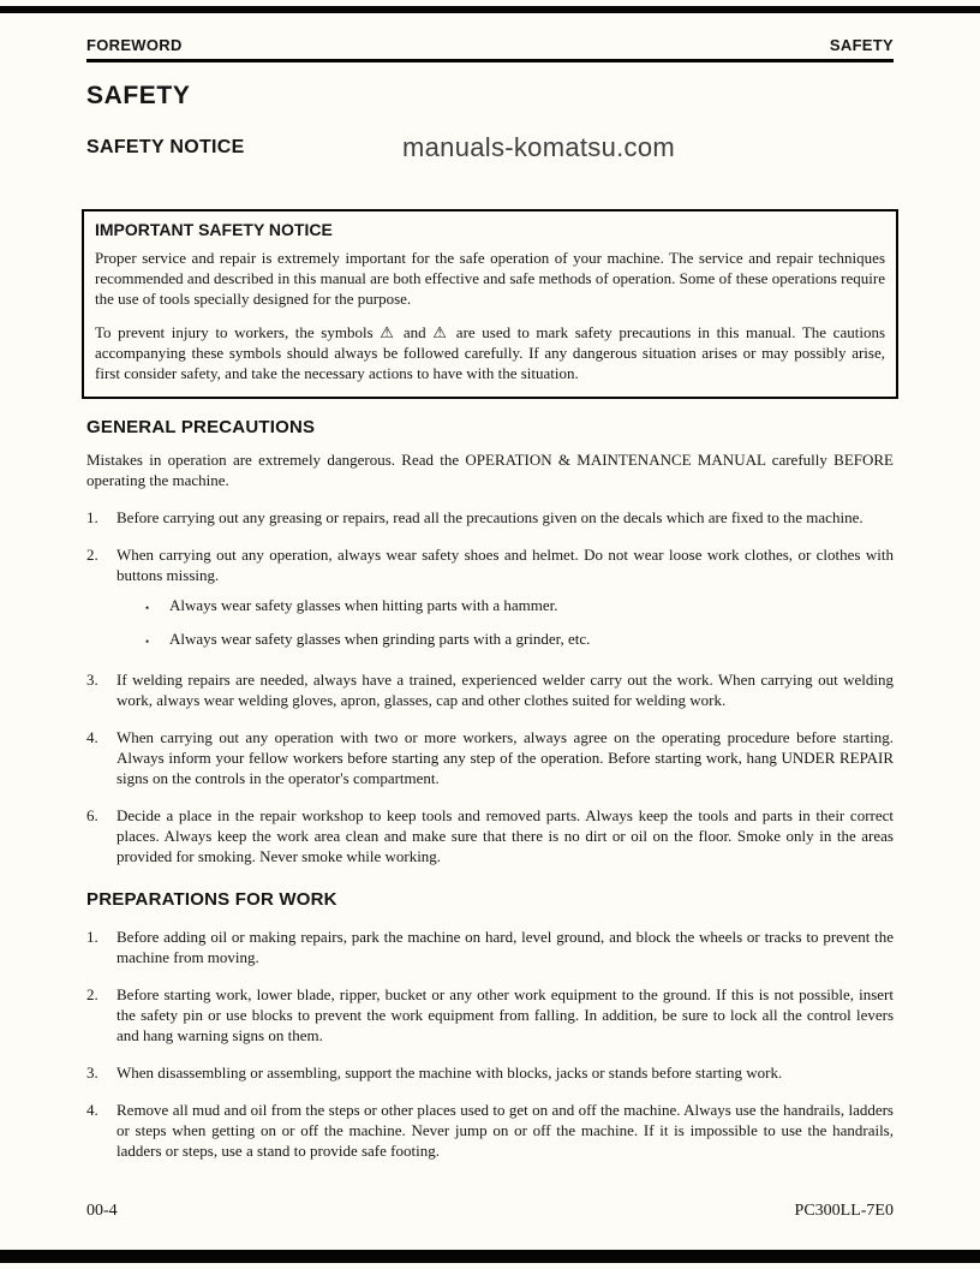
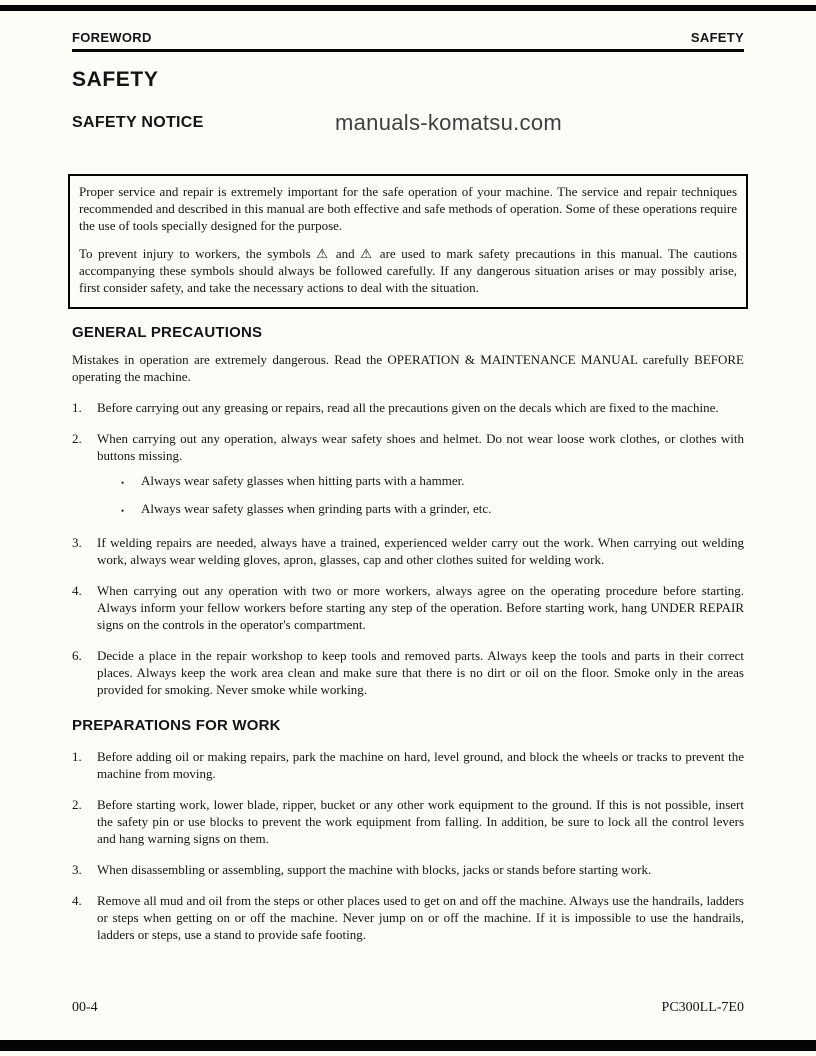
  FOREWORD
  SAFETY
  SAFETY
  SAFETY NOTICE
  manuals-komatsu.com
- IMPORTANT SAFETY NOTICE
  Proper service and repair is extremely important for the safe operation of your machine. The service and repair techniques recommended and described in this manual are both effective and safe methods of operation. Some of these operations require the use of tools specially designed for the purpose.
- To prevent injury to workers, the symbols ⚠ and ⚠ are used to mark safety precautions in this manual. The cautions accompanying these symbols should always be followed carefully. If any dangerous situation arises or may possibly arise, first consider safety, and take the necessary actions to have with the situation.
+ To prevent injury to workers, the symbols ⚠ and ⚠ are used to mark safety precautions in this manual. The cautions accompanying these symbols should always be followed carefully. If any dangerous situation arises or may possibly arise, first consider safety, and take the necessary actions to deal with the situation.
  GENERAL PRECAUTIONS
  Mistakes in operation are extremely dangerous. Read the OPERATION & MAINTENANCE MANUAL carefully BEFORE operating the machine.
  1.
  Before carrying out any greasing or repairs, read all the precautions given on the decals which are fixed to the machine.
  2.
  When carrying out any operation, always wear safety shoes and helmet. Do not wear loose work clothes, or clothes with buttons missing.
  •
  Always wear safety glasses when hitting parts with a hammer.
  •
  Always wear safety glasses when grinding parts with a grinder, etc.
  3.
  If welding repairs are needed, always have a trained, experienced welder carry out the work. When carrying out welding work, always wear welding gloves, apron, glasses, cap and other clothes suited for welding work.
  4.
  When carrying out any operation with two or more workers, always agree on the operating procedure before starting. Always inform your fellow workers before starting any step of the operation. Before starting work, hang UNDER REPAIR signs on the controls in the operator's compartment.
  6.
  Decide a place in the repair workshop to keep tools and removed parts. Always keep the tools and parts in their correct places. Always keep the work area clean and make sure that there is no dirt or oil on the floor. Smoke only in the areas provided for smoking. Never smoke while working.
  PREPARATIONS FOR WORK
  1.
  Before adding oil or making repairs, park the machine on hard, level ground, and block the wheels or tracks to prevent the machine from moving.
  2.
  Before starting work, lower blade, ripper, bucket or any other work equipment to the ground. If this is not possible, insert the safety pin or use blocks to prevent the work equipment from falling. In addition, be sure to lock all the control levers and hang warning signs on them.
  3.
  When disassembling or assembling, support the machine with blocks, jacks or stands before starting work.
  4.
  Remove all mud and oil from the steps or other places used to get on and off the machine. Always use the handrails, ladders or steps when getting on or off the machine. Never jump on or off the machine. If it is impossible to use the handrails, ladders or steps, use a stand to provide safe footing.
  00-4
  PC300LL-7E0
